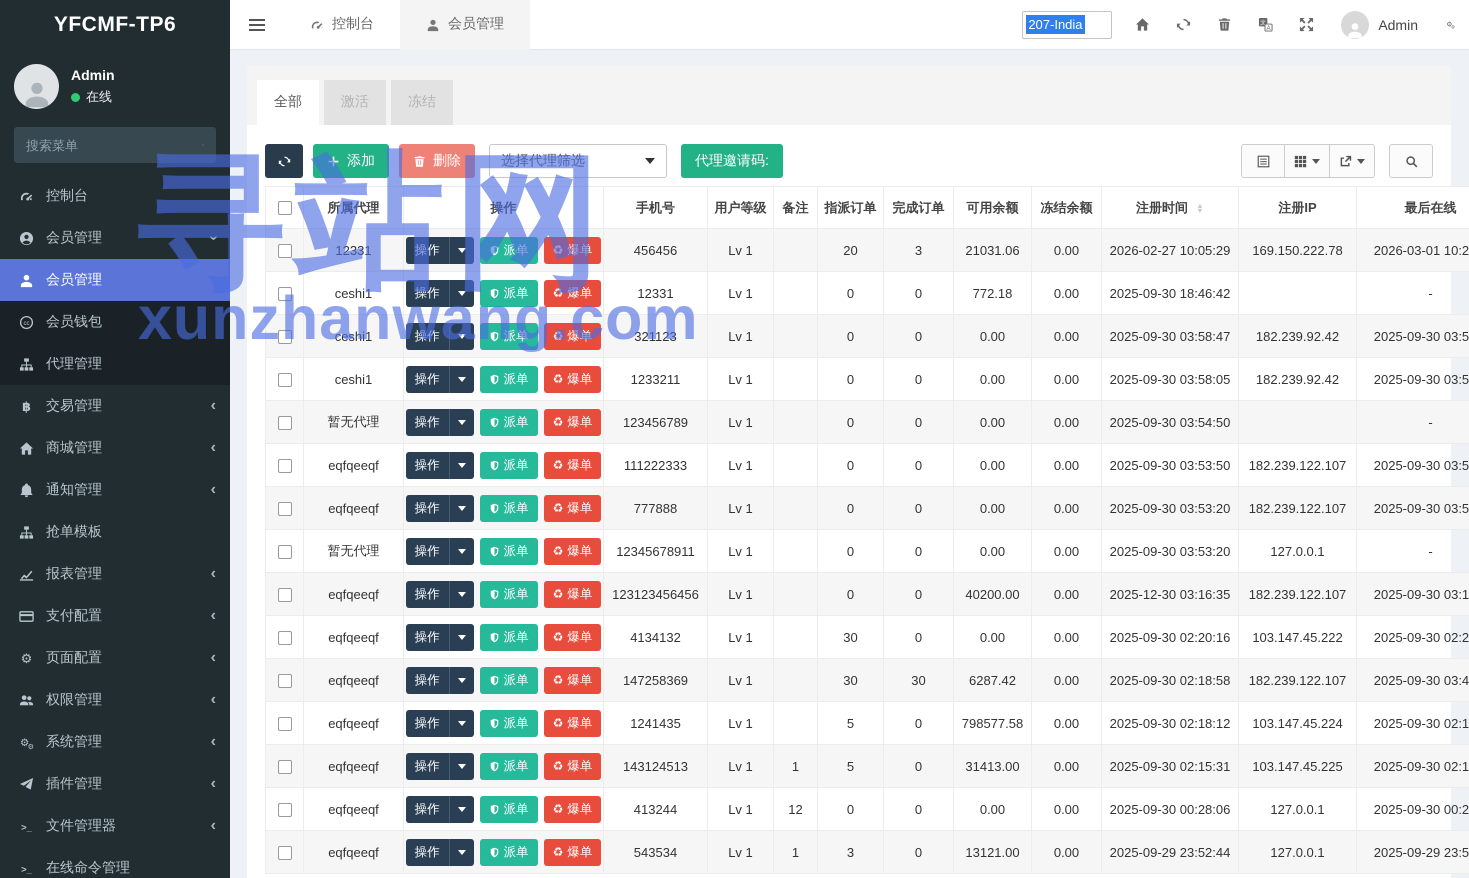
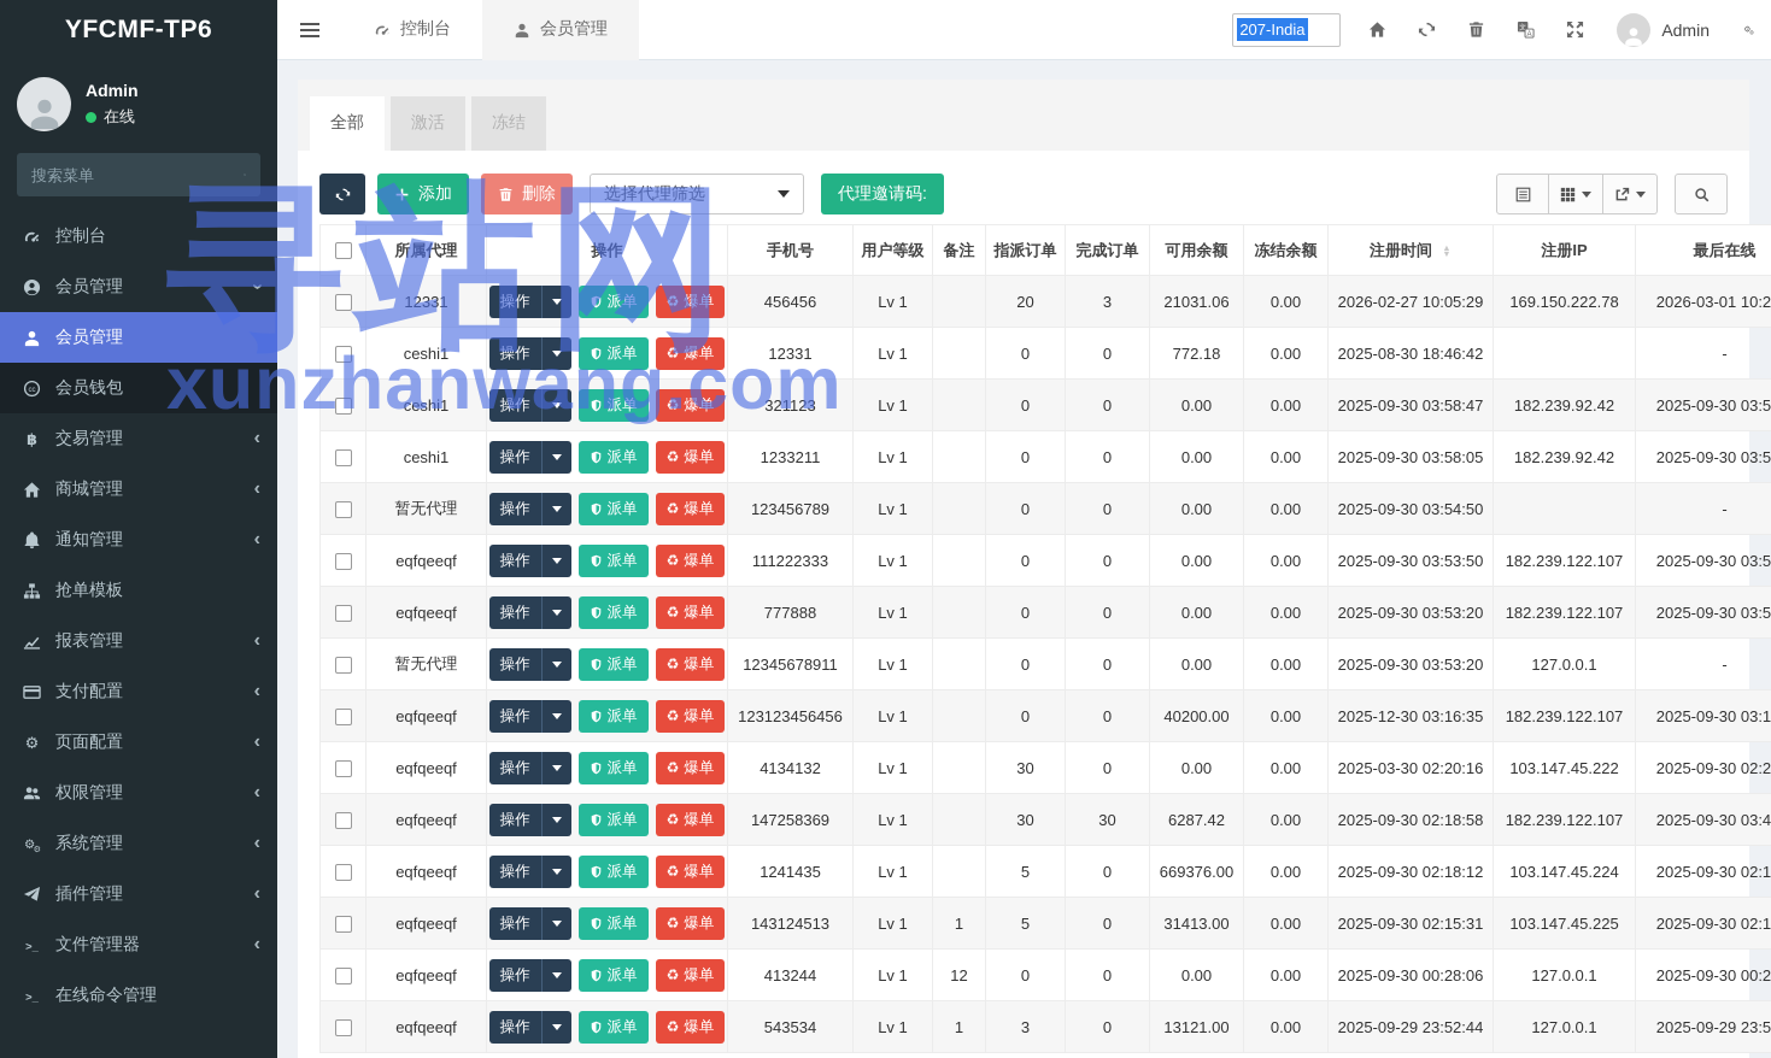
  YFCMF-TP6
  Admin
  在线
  搜索菜单
  控制台
  会员管理
  会员管理
  会员钱包
- 代理管理
  ฿
  交易管理
  ‹
  商城管理
  ‹
  通知管理
  ‹
  抢单模板
  报表管理
  ‹
  支付配置
  ‹
  ⚙
  页面配置
  ‹
  权限管理
  ‹
  ⚙
  系统管理
  ‹
  插件管理
  ‹
  >_
  文件管理器
  ‹
  >_
  在线命令管理
  控制台
  会员管理
  207-India
  Admin
  全部
  激活
  冻结
  添加
  删除
  选择代理筛选
  代理邀请码:
  	所属代理	操作	手机号	用户等级	备注	指派订单	完成订单	可用余额	冻结余额	注册时间 ▲▼	注册IP	最后在线
  	12331	操作 派单 ♻ 爆单	456456	Lv 1		20	3	21031.06	0.00	2026-02-27 10:05:29	169.150.222.78	2026-03-01 10:2
- 	ceshi1	操作 派单 ♻ 爆单	12331	Lv 1		0	0	772.18	0.00	2025-09-30 18:46:42		-
+ 	ceshi1	操作 派单 ♻ 爆单	12331	Lv 1		0	0	772.18	0.00	2025-08-30 18:46:42		-
  	ceshi1	操作 派单 ♻ 爆单	321123	Lv 1		0	0	0.00	0.00	2025-09-30 03:58:47	182.239.92.42	2025-09-30 03:5
  	ceshi1	操作 派单 ♻ 爆单	1233211	Lv 1		0	0	0.00	0.00	2025-09-30 03:58:05	182.239.92.42	2025-09-30 03:5
  	暂无代理	操作 派单 ♻ 爆单	123456789	Lv 1		0	0	0.00	0.00	2025-09-30 03:54:50		-
  	eqfqeeqf	操作 派单 ♻ 爆单	111222333	Lv 1		0	0	0.00	0.00	2025-09-30 03:53:50	182.239.122.107	2025-09-30 03:5
  	eqfqeeqf	操作 派单 ♻ 爆单	777888	Lv 1		0	0	0.00	0.00	2025-09-30 03:53:20	182.239.122.107	2025-09-30 03:5
  	暂无代理	操作 派单 ♻ 爆单	12345678911	Lv 1		0	0	0.00	0.00	2025-09-30 03:53:20	127.0.0.1	-
  	eqfqeeqf	操作 派单 ♻ 爆单	123123456456	Lv 1		0	0	40200.00	0.00	2025-12-30 03:16:35	182.239.122.107	2025-09-30 03:1
- 	eqfqeeqf	操作 派单 ♻ 爆单	4134132	Lv 1		30	0	0.00	0.00	2025-09-30 02:20:16	103.147.45.222	2025-09-30 02:2
+ 	eqfqeeqf	操作 派单 ♻ 爆单	4134132	Lv 1		30	0	0.00	0.00	2025-03-30 02:20:16	103.147.45.222	2025-09-30 02:2
  	eqfqeeqf	操作 派单 ♻ 爆单	147258369	Lv 1		30	30	6287.42	0.00	2025-09-30 02:18:58	182.239.122.107	2025-09-30 03:4
- 	eqfqeeqf	操作 派单 ♻ 爆单	1241435	Lv 1		5	0	798577.58	0.00	2025-09-30 02:18:12	103.147.45.224	2025-09-30 02:1
+ 	eqfqeeqf	操作 派单 ♻ 爆单	1241435	Lv 1		5	0	669376.00	0.00	2025-09-30 02:18:12	103.147.45.224	2025-09-30 02:1
  	eqfqeeqf	操作 派单 ♻ 爆单	143124513	Lv 1	1	5	0	31413.00	0.00	2025-09-30 02:15:31	103.147.45.225	2025-09-30 02:1
  	eqfqeeqf	操作 派单 ♻ 爆单	413244	Lv 1	12	0	0	0.00	0.00	2025-09-30 00:28:06	127.0.0.1	2025-09-30 00:2
  	eqfqeeqf	操作 派单 ♻ 爆单	543534	Lv 1	1	3	0	13121.00	0.00	2025-09-29 23:52:44	127.0.0.1	2025-09-29 23:5
  寻站网
  xunzhanwang.com
